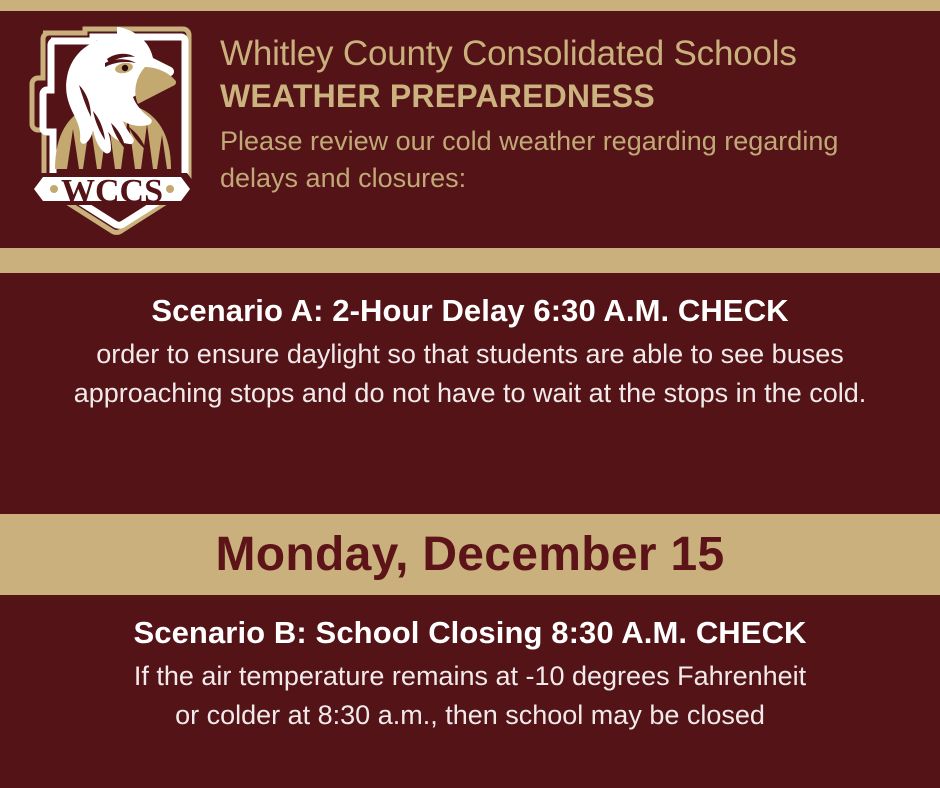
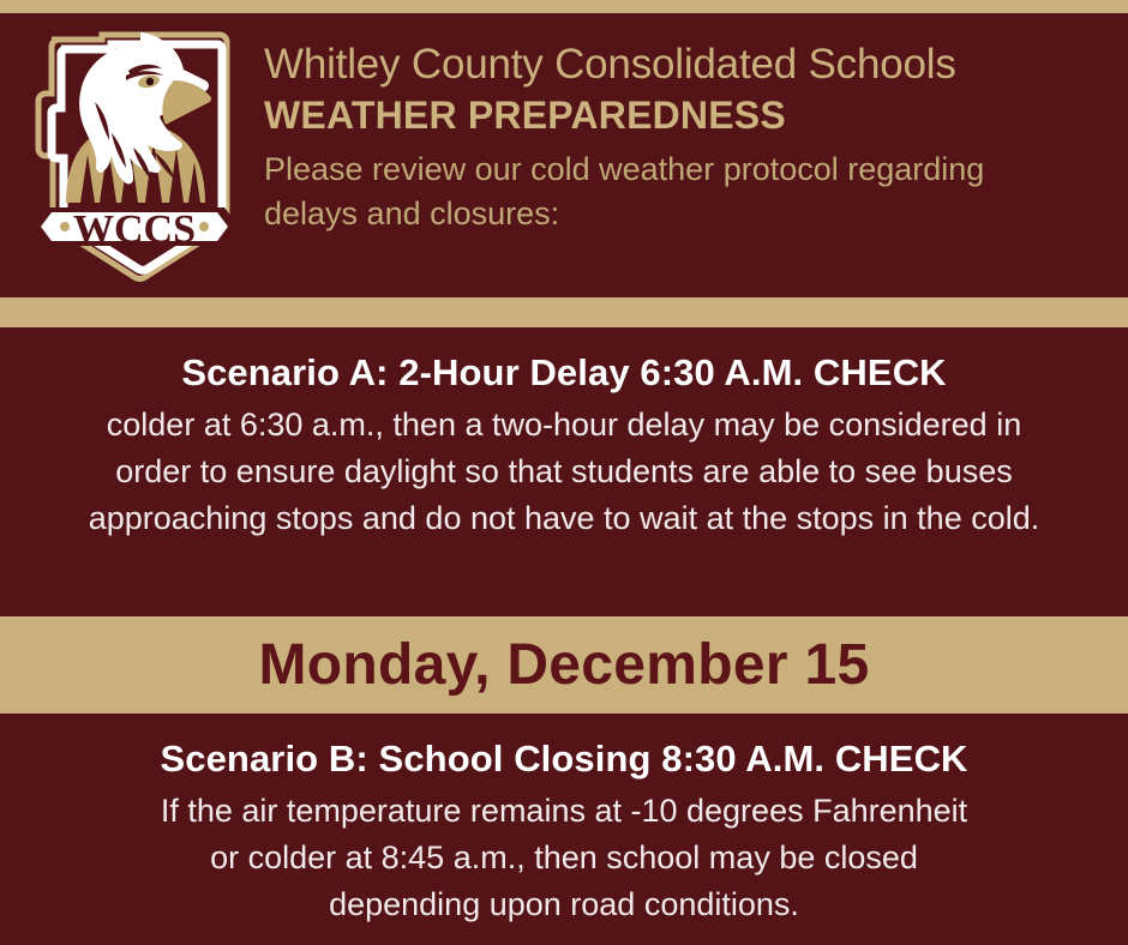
  WCCS
  Whitley County Consolidated Schools
  WEATHER PREPAREDNESS
- Please review our cold weather regarding regarding
+ Please review our cold weather protocol regarding
  delays and closures:
  Scenario A: 2-Hour Delay 6:30 A.M. CHECK
+ colder at 6:30 a.m., then a two-hour delay may be considered in
  order to ensure daylight so that students are able to see buses
  approaching stops and do not have to wait at the stops in the cold.
  Monday, December 15
  Scenario B: School Closing 8:30 A.M. CHECK
  If the air temperature remains at -10 degrees Fahrenheit
- or colder at 8:30 a.m., then school may be closed
+ or colder at 8:45 a.m., then school may be closed
+ depending upon road conditions.
